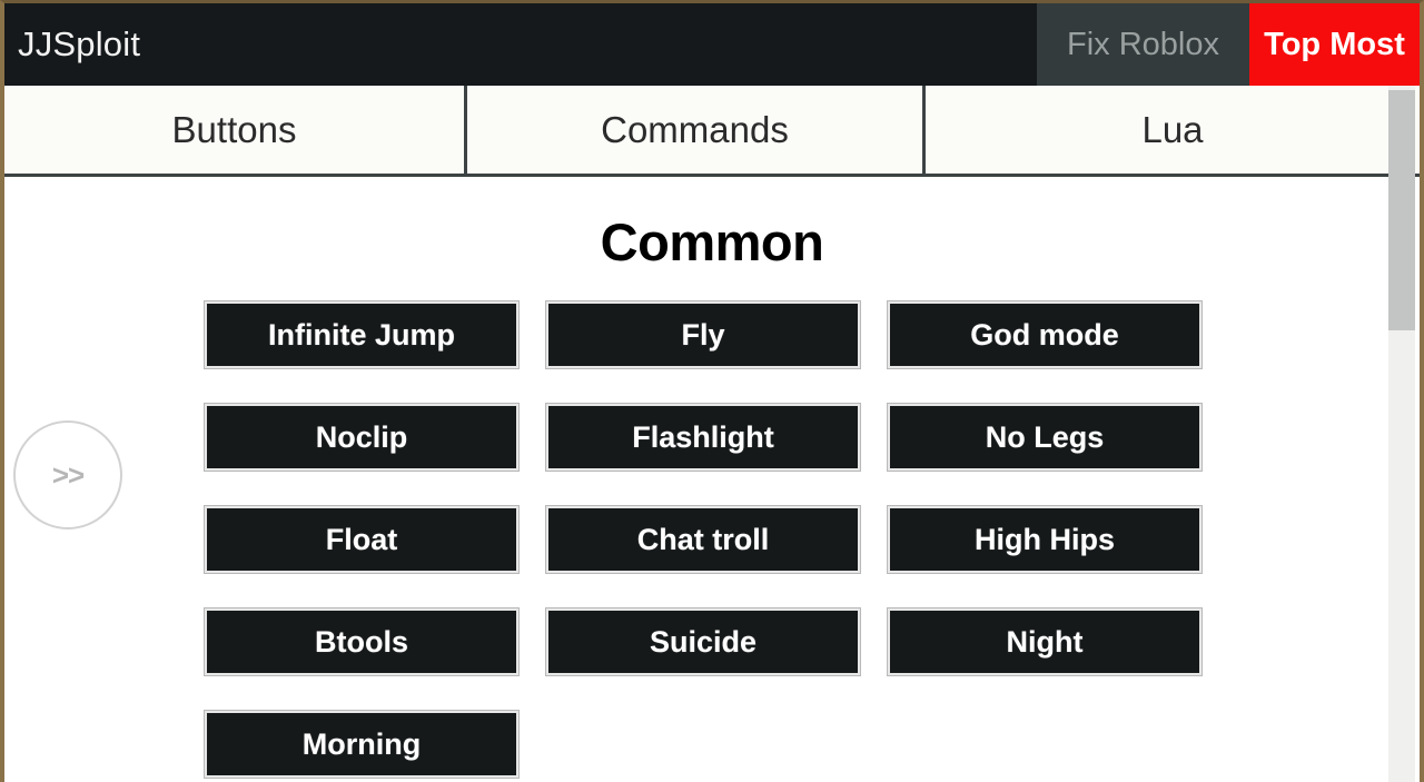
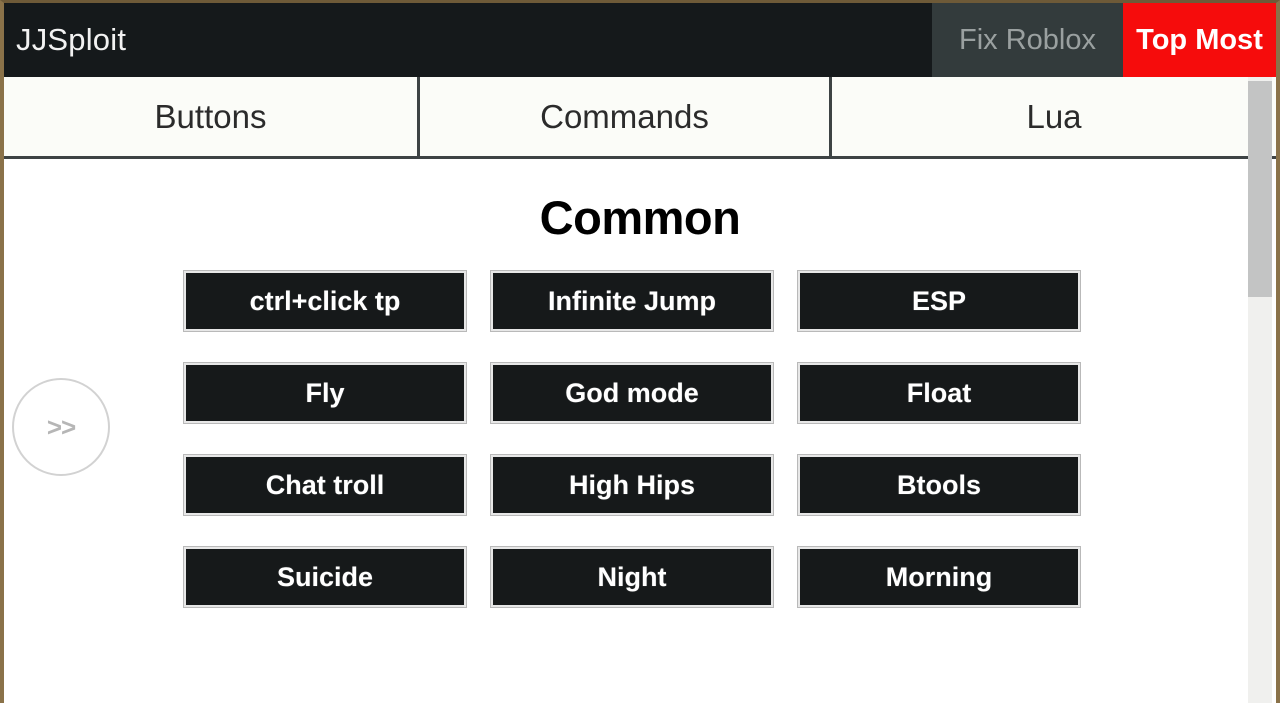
  JJSploit
  Fix Roblox
  Top Most
  Buttons
  Commands
  Lua
  Common
  >>
+ ctrl+click tp
  Infinite Jump
+ ESP
  Fly
  God mode
- Noclip
- Flashlight
- No Legs
  Float
  Chat troll
  High Hips
  Btools
  Suicide
  Night
  Morning
